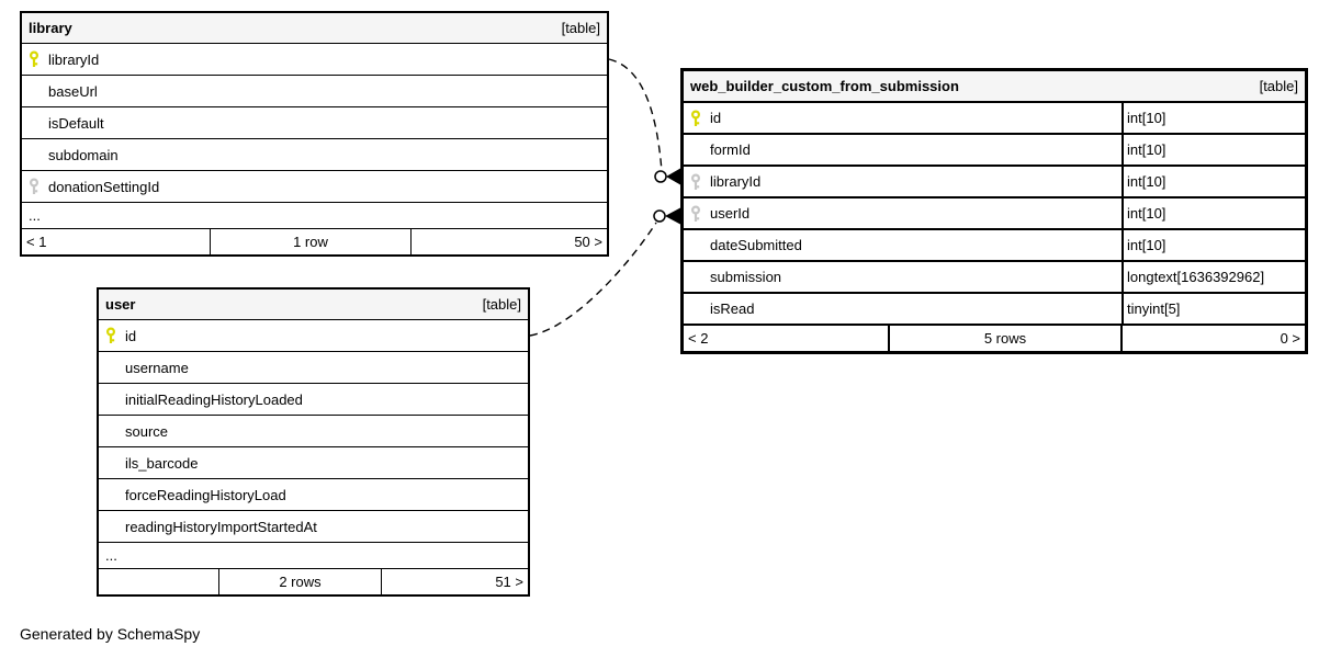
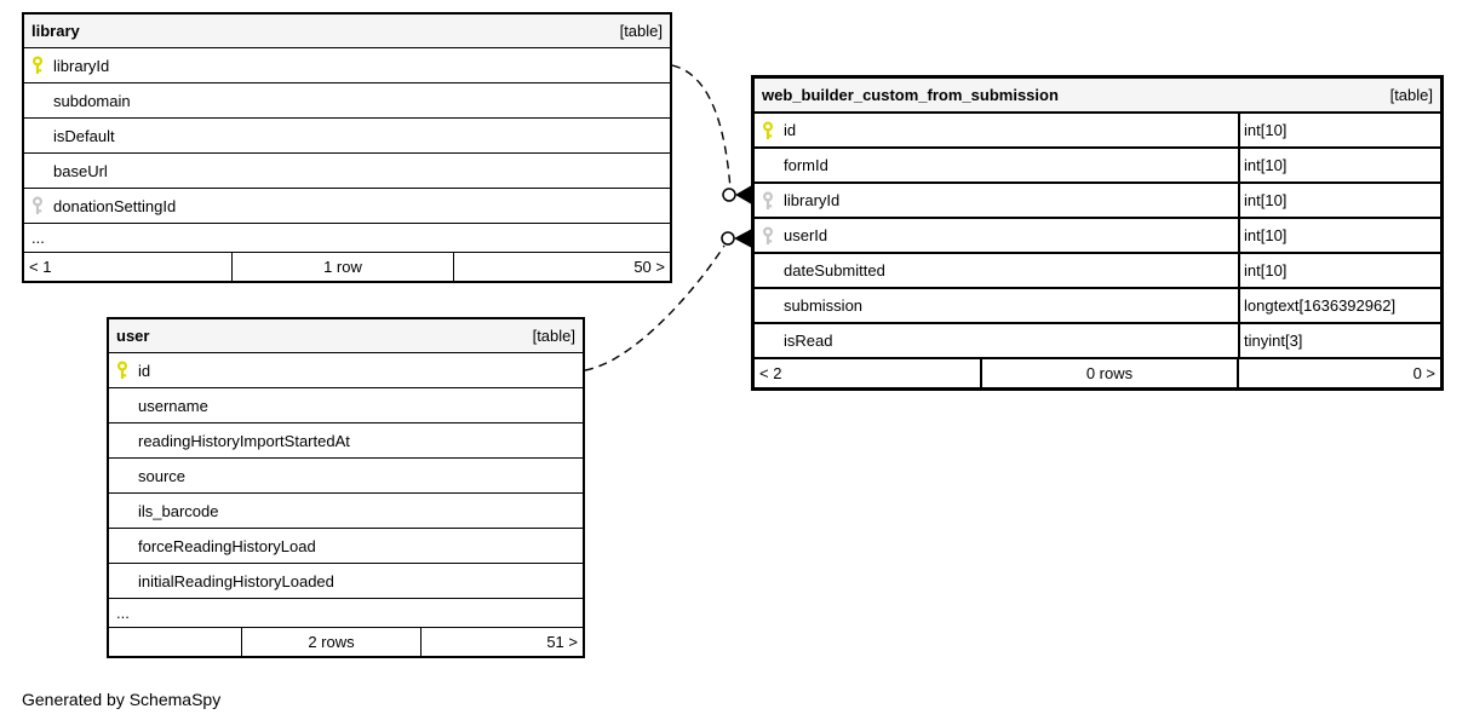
  library
  [table]
  libraryId
- baseUrl
+ subdomain
  isDefault
- subdomain
+ baseUrl
  donationSettingId
  ...
  < 1
  1 row
  50 >
  user
  [table]
  id
  username
- initialReadingHistoryLoaded
+ readingHistoryImportStartedAt
  source
  ils_barcode
  forceReadingHistoryLoad
- readingHistoryImportStartedAt
+ initialReadingHistoryLoaded
  ...
  2 rows
  51 >
  web_builder_custom_from_submission
  [table]
  id
  int[10]
  formId
  int[10]
  libraryId
  int[10]
  userId
  int[10]
  dateSubmitted
  int[10]
  submission
  longtext[1636392962]
  isRead
- tinyint[5]
+ tinyint[3]
  < 2
- 5 rows
+ 0 rows
  0 >
  Generated by SchemaSpy
